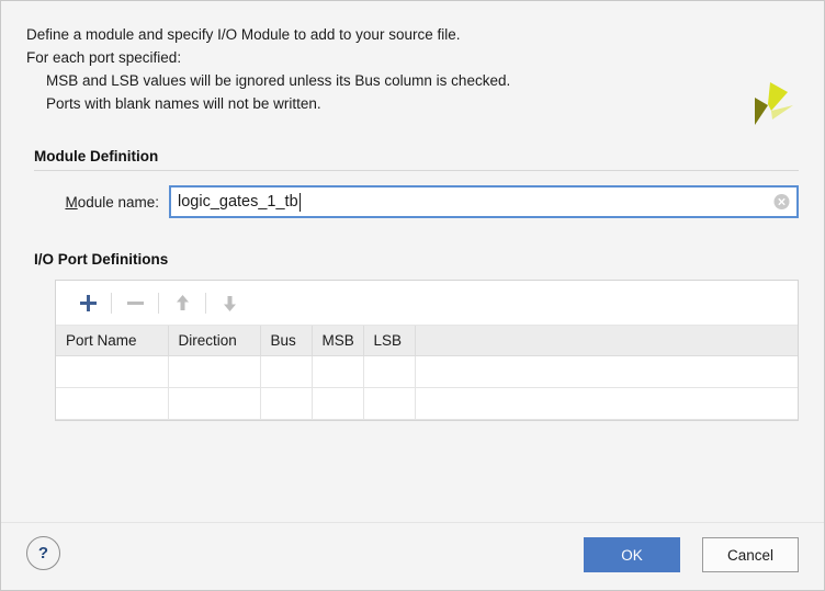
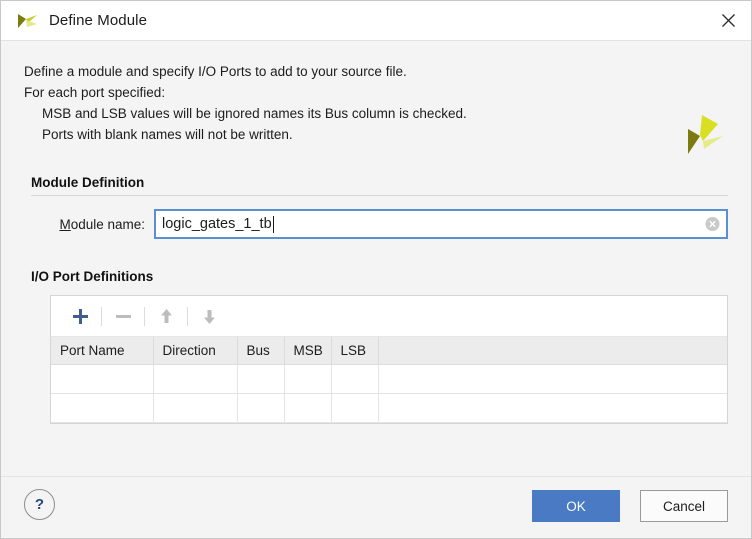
+ Define Module
- Define a module and specify I/O Module to add to your source file.
+ Define a module and specify I/O Ports to add to your source file.
  For each port specified:
- MSB and LSB values will be ignored unless its Bus column is checked.
+ MSB and LSB values will be ignored names its Bus column is checked.
  Ports with blank names will not be written.
  Module Definition
  Module name:
  logic_gates_1_tb
  I/O Port Definitions
  Port Name	Direction	Bus	MSB	LSB
  ?
  OK
  Cancel
